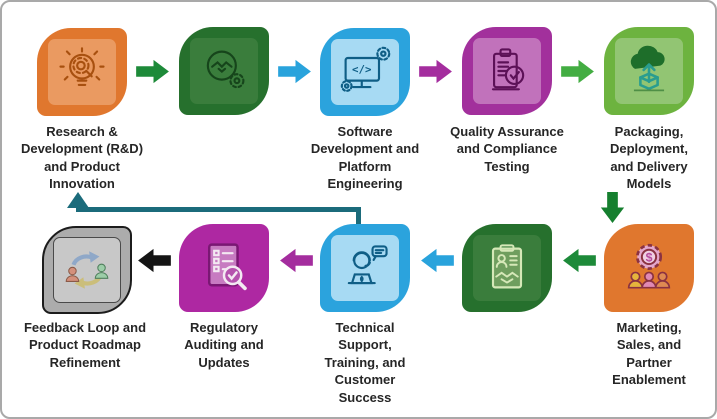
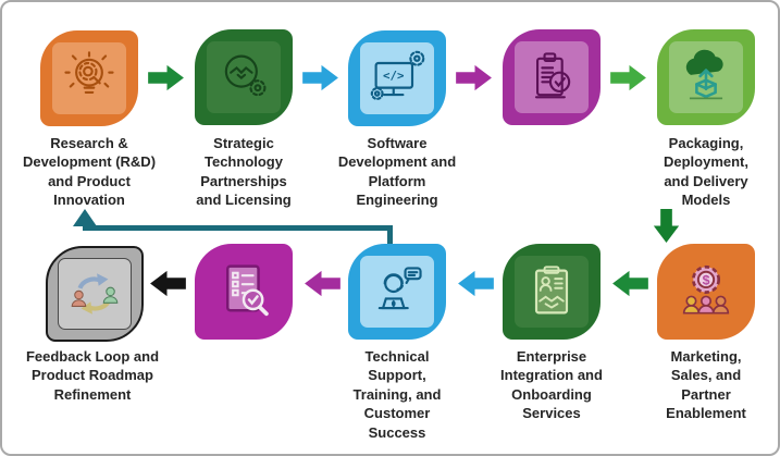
  </>
  $
  Research &
  Development (R&D)
  and Product
  Innovation
+ Strategic
+ Technology
+ Partnerships
+ and Licensing
  Software
  Development and
  Platform
  Engineering
- Quality Assurance
- and Compliance
- Testing
  Packaging,
  Deployment,
  and Delivery
  Models
  Marketing,
  Sales, and
  Partner
  Enablement
+ Enterprise
+ Integration and
+ Onboarding
+ Services
  Technical
  Support,
  Training, and
  Customer
  Success
- Regulatory
- Auditing and
- Updates
  Feedback Loop and
  Product Roadmap
  Refinement
